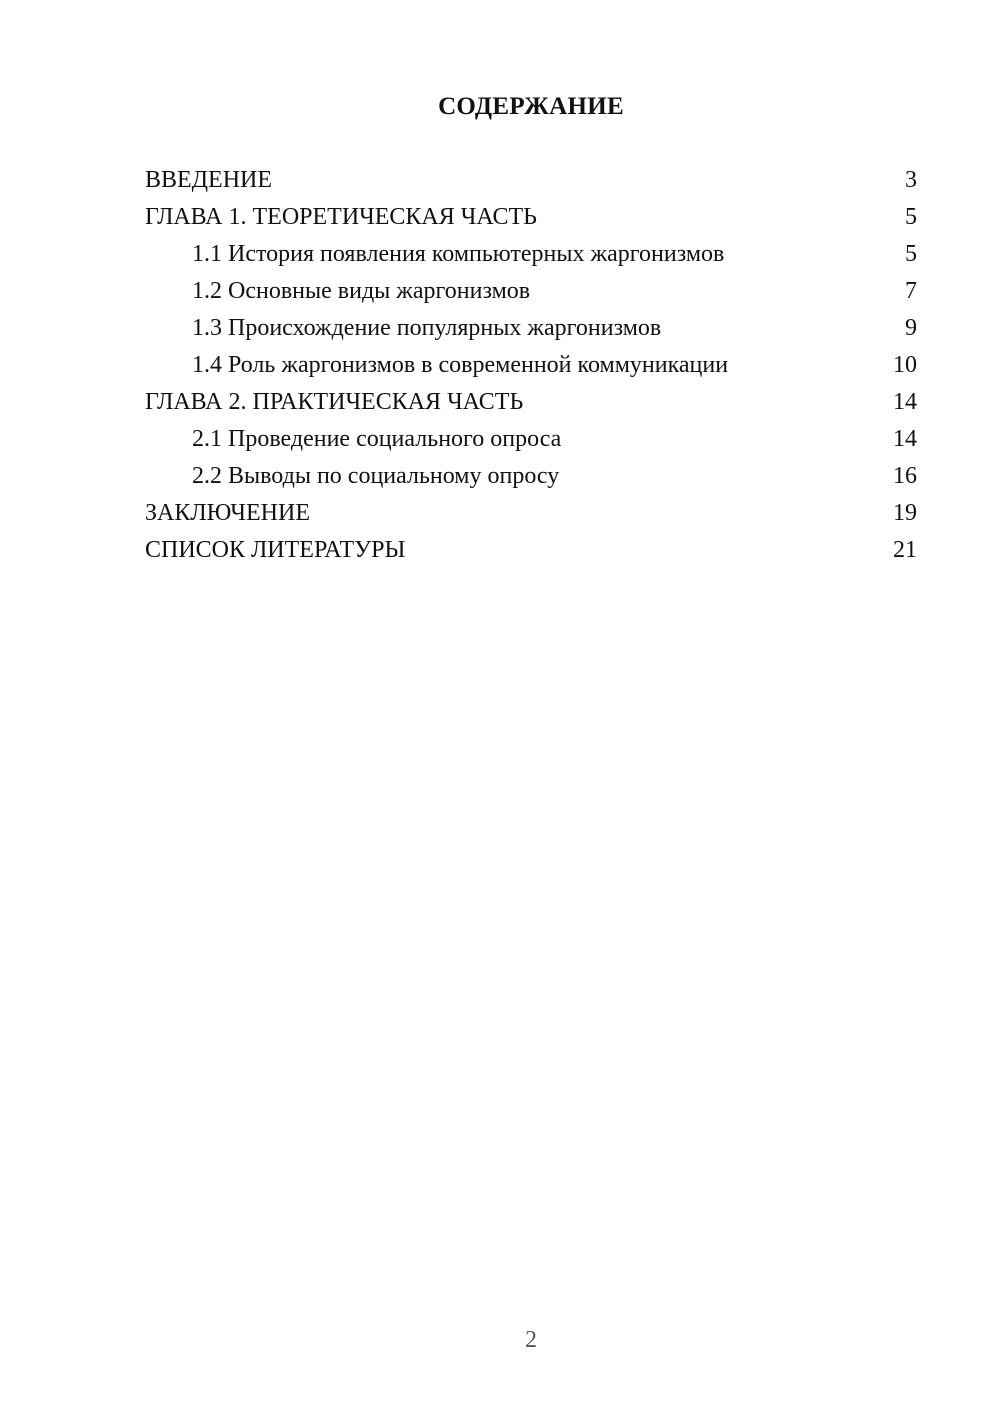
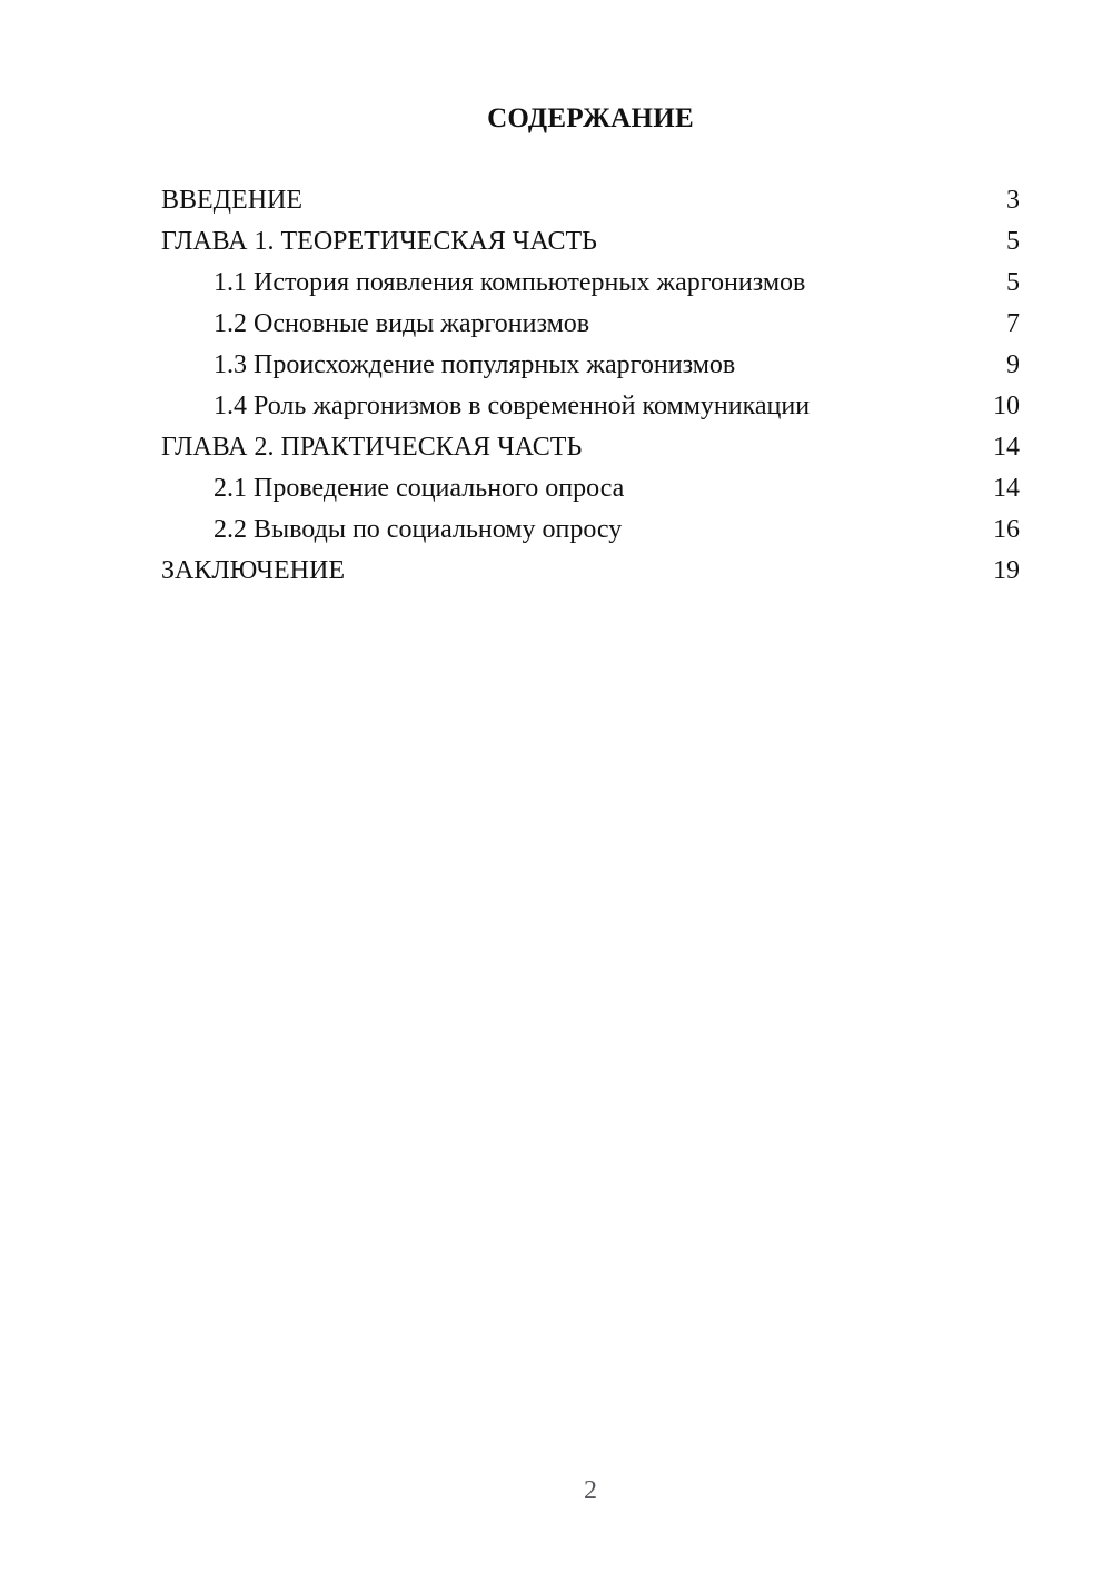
  СОДЕРЖАНИЕ
  ВВЕДЕНИЕ
  3
  ГЛАВА 1. ТЕОРЕТИЧЕСКАЯ ЧАСТЬ
  5
  1.1 История появления компьютерных жаргонизмов
  5
  1.2 Основные виды жаргонизмов
  7
  1.3 Происхождение популярных жаргонизмов
  9
  1.4 Роль жаргонизмов в современной коммуникации
  10
  ГЛАВА 2. ПРАКТИЧЕСКАЯ ЧАСТЬ
  14
  2.1 Проведение социального опроса
  14
  2.2 Выводы по социальному опросу
  16
  ЗАКЛЮЧЕНИЕ
  19
- СПИСОК ЛИТЕРАТУРЫ
- 21
  2
